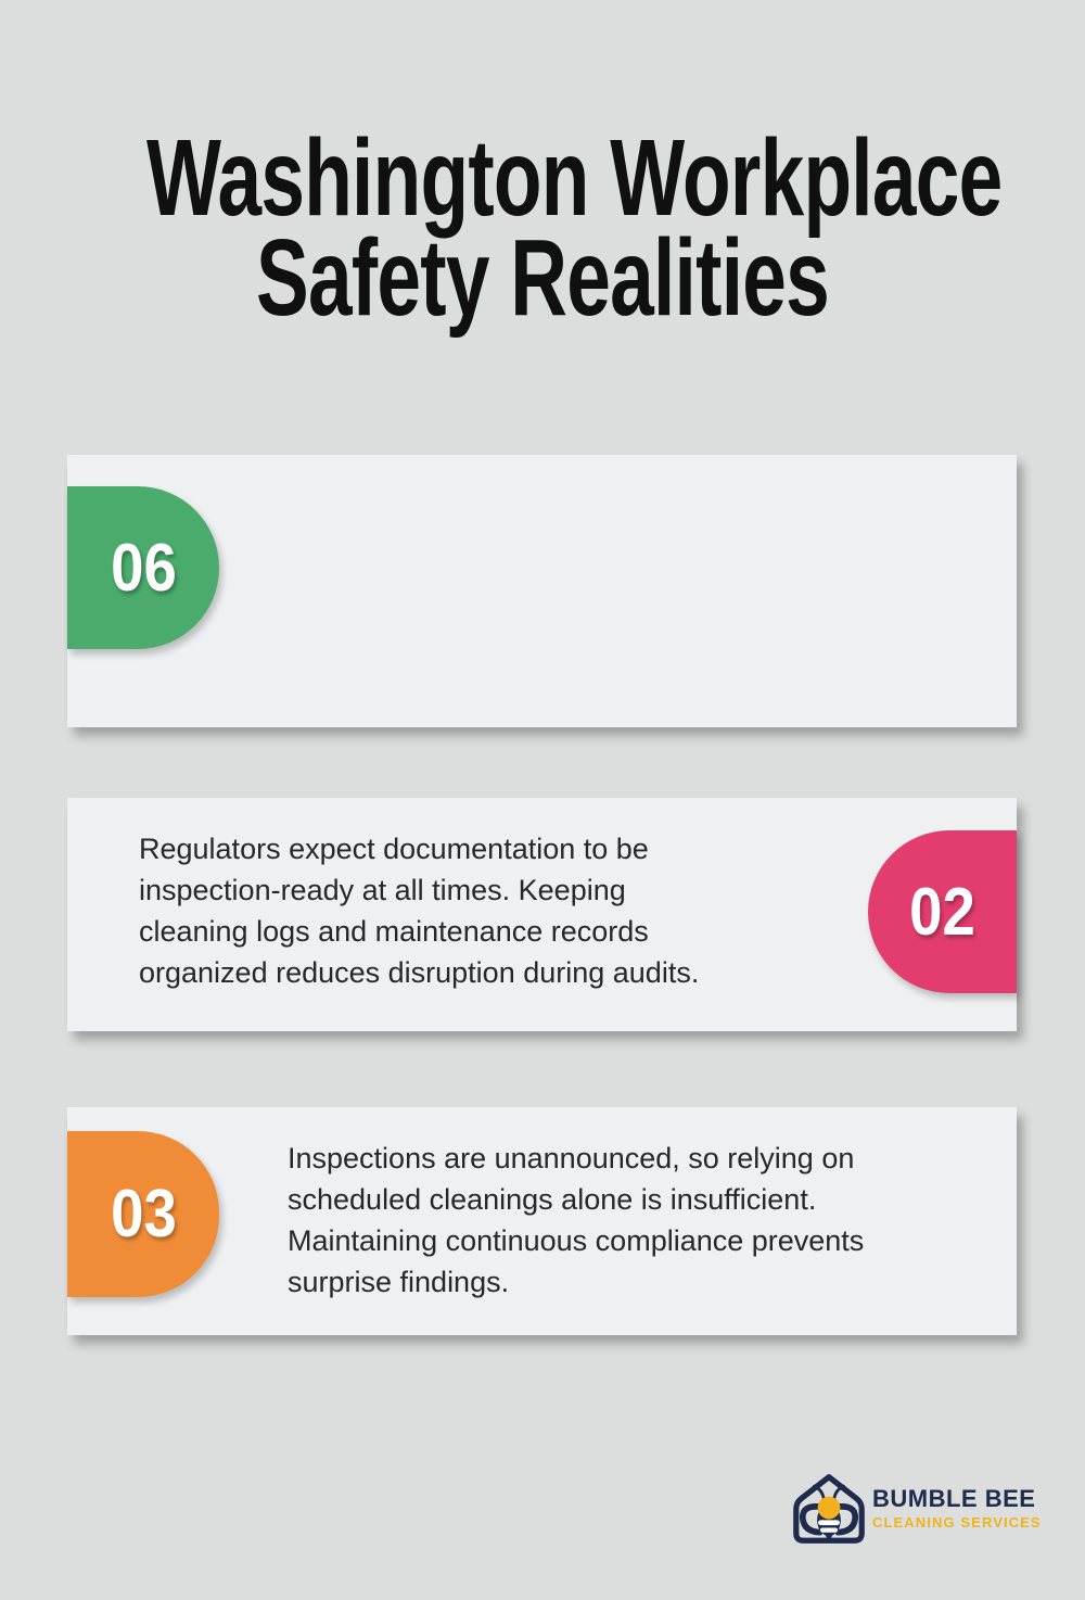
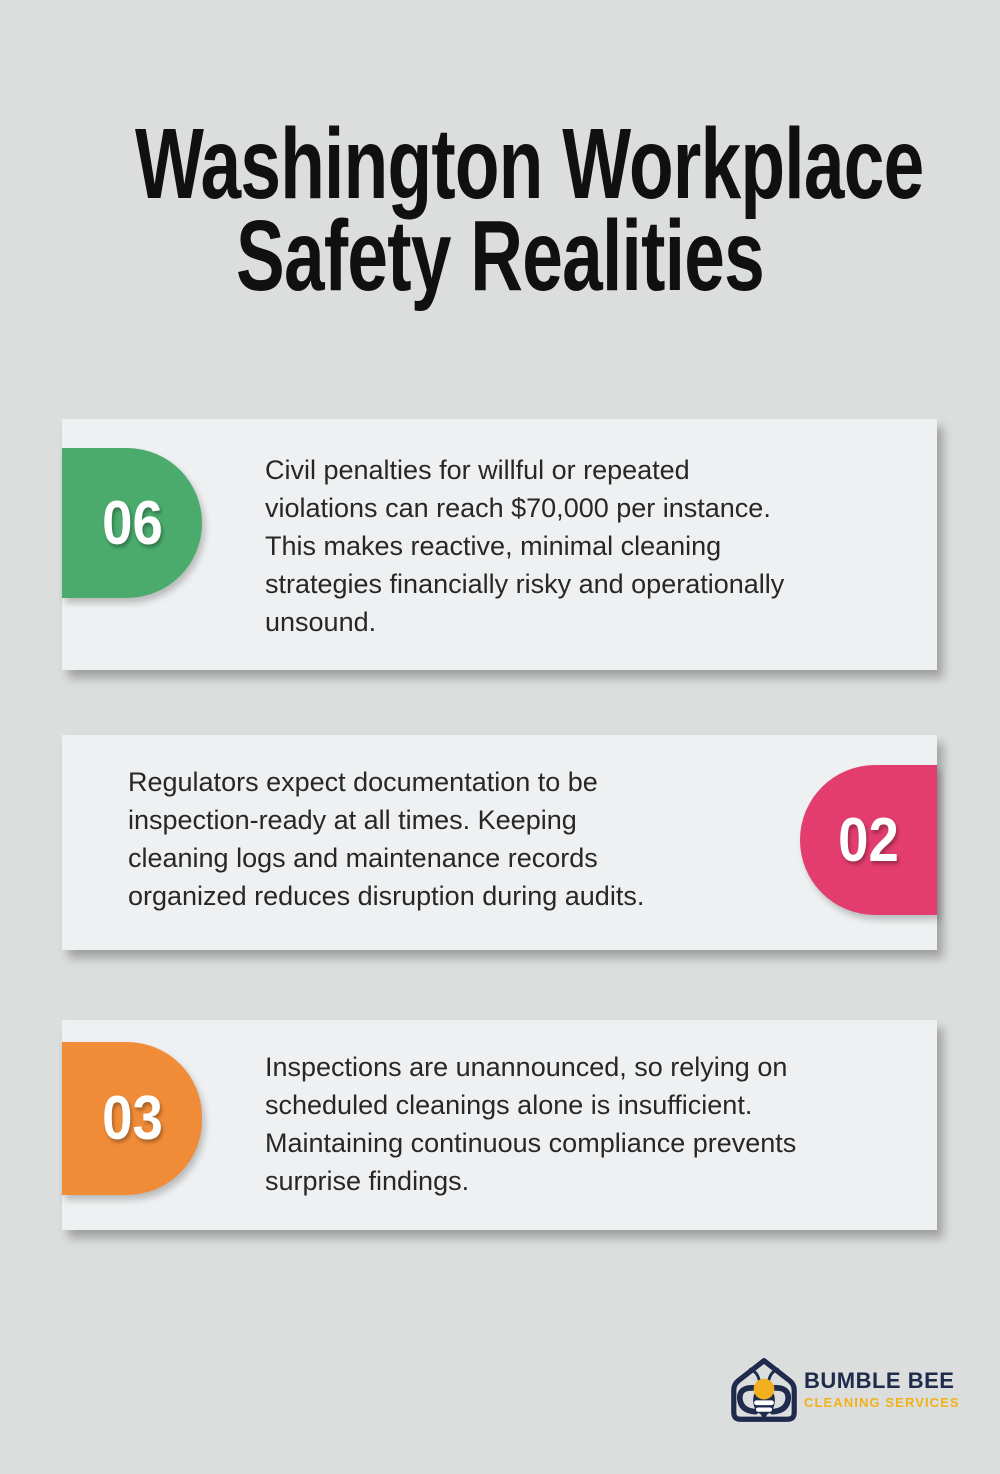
  Washington Workplace
  Safety Realities
  06
+ Civil penalties for willful or repeated
+ violations can reach $70,000 per instance.
+ This makes reactive, minimal cleaning
+ strategies financially risky and operationally
+ unsound.
  02
  Regulators expect documentation to be
  inspection-ready at all times. Keeping
  cleaning logs and maintenance records
  organized reduces disruption during audits.
  03
  Inspections are unannounced, so relying on
  scheduled cleanings alone is insufficient.
  Maintaining continuous compliance prevents
  surprise findings.
  BUMBLE BEE
  CLEANING SERVICES
